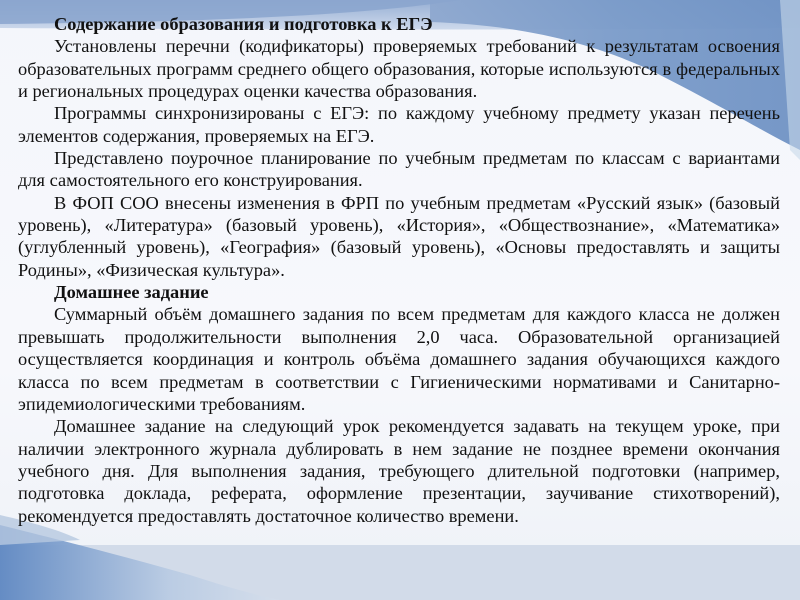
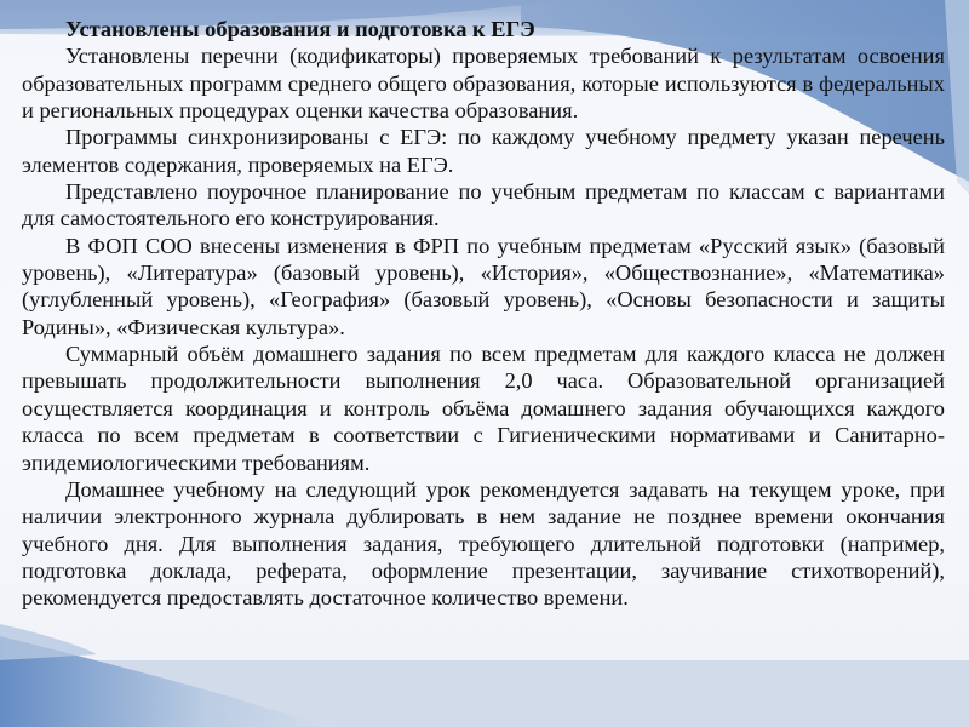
- Содержание образования и подготовка к ЕГЭ
+ Установлены образования и подготовка к ЕГЭ
  Установлены перечни (кодификаторы) проверяемых требований к результатам освоения образовательных программ среднего общего образования, которые используются в федеральных и региональных процедурах оценки качества образования.
  Программы синхронизированы с ЕГЭ: по каждому учебному предмету указан перечень элементов содержания, проверяемых на ЕГЭ.
  Представлено поурочное планирование по учебным предметам по классам с вариантами для самостоятельного его конструирования.
- В ФОП СОО внесены изменения в ФРП по учебным предметам «Русский язык» (базовый уровень), «Литература» (базовый уровень), «История», «Обществознание», «Математика» (углубленный уровень), «География» (базовый уровень), «Основы предоставлять и защиты Родины», «Физическая культура».
+ В ФОП СОО внесены изменения в ФРП по учебным предметам «Русский язык» (базовый уровень), «Литература» (базовый уровень), «История», «Обществознание», «Математика» (углубленный уровень), «География» (базовый уровень), «Основы безопасности и защиты Родины», «Физическая культура».
- Домашнее задание
  Суммарный объём домашнего задания по всем предметам для каждого класса не должен превышать продолжительности выполнения 2,0 часа. Образовательной организацией осуществляется координация и контроль объёма домашнего задания обучающихся каждого класса по всем предметам в соответствии с Гигиеническими нормативами и Санитарно-эпидемиологическими требованиям.
- Домашнее задание на следующий урок рекомендуется задавать на текущем уроке, при наличии электронного журнала дублировать в нем задание не позднее времени окончания учебного дня. Для выполнения задания, требующего длительной подготовки (например, подготовка доклада, реферата, оформление презентации, заучивание стихотворений), рекомендуется предоставлять достаточное количество времени.
+ Домашнее учебному на следующий урок рекомендуется задавать на текущем уроке, при наличии электронного журнала дублировать в нем задание не позднее времени окончания учебного дня. Для выполнения задания, требующего длительной подготовки (например, подготовка доклада, реферата, оформление презентации, заучивание стихотворений), рекомендуется предоставлять достаточное количество времени.
